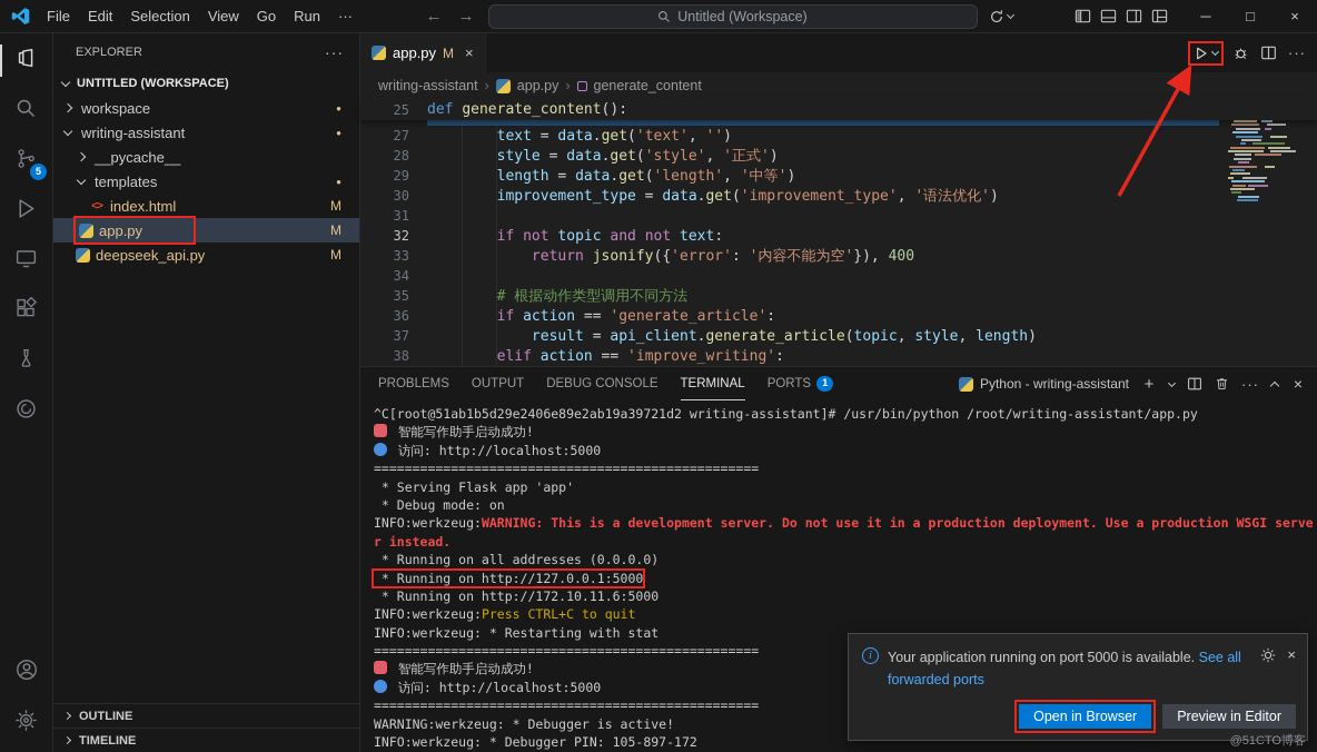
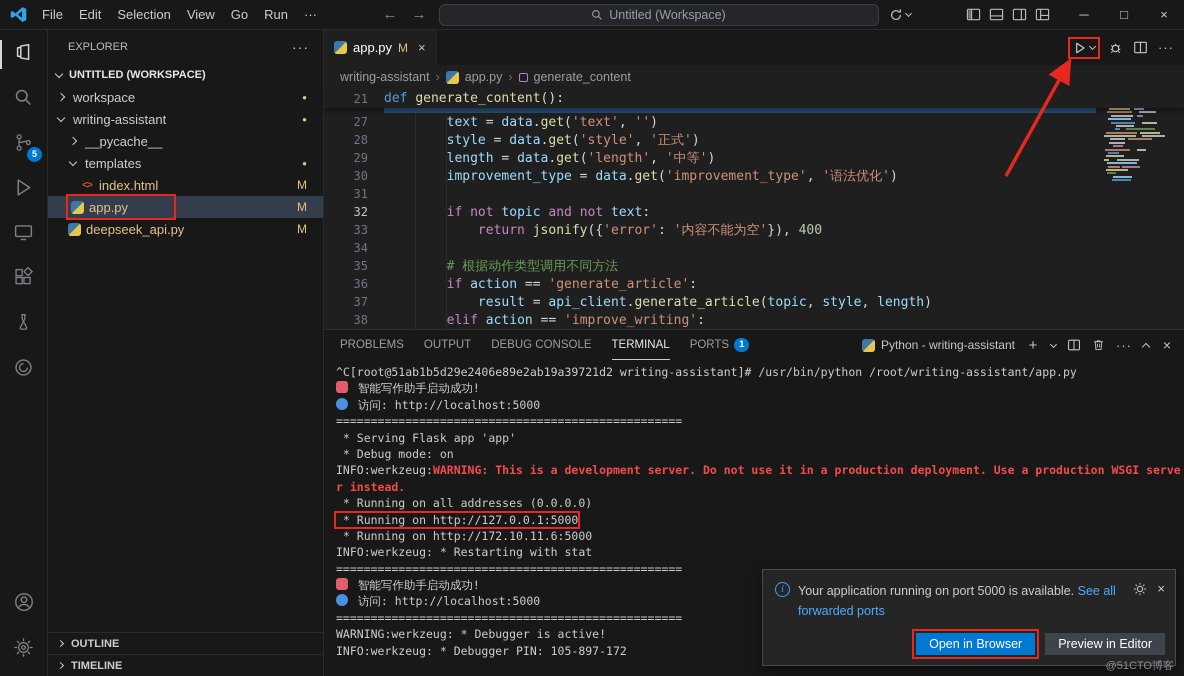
  File
  Edit
  Selection
  View
  Go
  Run
  ···
  ←
  →
  Untitled (Workspace)
  ─
  □
  ×
  5
  EXPLORER
  ···
  UNTITLED (WORKSPACE)
  workspace
  ●
  writing-assistant
  ●
  __pycache__
  templates
  ●
  <>
  index.html
  M
  app.py
  M
  deepseek_api.py
  M
  OUTLINE
  TIMELINE
  app.py
  M
  ×
  ···
  writing-assistant
  ›
  app.py
  ›
  generate_content
- 25
+ 21
  def generate_content():
  27
  text = data.get('text', '')
  28
  style = data.get('style', '正式')
  29
  length = data.get('length', '中等')
  30
  improvement_type = data.get('improvement_type', '语法优化')
  31
  32
  if not topic and not text:
  33
  return jsonify({'error': '内容不能为空'}), 400
  34
  35
  # 根据动作类型调用不同方法
  36
  if action == 'generate_article':
  37
  result = api_client.generate_article(topic, style, length)
  38
  elif action == 'improve_writing':
  PROBLEMS
  OUTPUT
  DEBUG CONSOLE
  TERMINAL
  PORTS
  1
  Python - writing-assistant
  +
  ···
  ×
  ^C[root@51ab1b5d29e2406e89e2ab19a39721d2 writing-assistant]# /usr/bin/python /root/writing-assistant/app.py
  智能写作助手启动成功!
  访问: http://localhost:5000
  ==================================================
  * Serving Flask app 'app'
  * Debug mode: on
  INFO:werkzeug:WARNING: This is a development server. Do not use it in a production deployment. Use a production WSGI serve
  r instead.
  * Running on all addresses (0.0.0.0)
  * Running on http://127.0.0.1:5000
  * Running on http://172.10.11.6:5000
- INFO:werkzeug:Press CTRL+C to quit
  INFO:werkzeug: * Restarting with stat
  ==================================================
  智能写作助手启动成功!
  访问: http://localhost:5000
  ==================================================
  WARNING:werkzeug: * Debugger is active!
  INFO:werkzeug: * Debugger PIN: 105-897-172
  i
  Your application running on port 5000 is available. See all forwarded ports
  ×
  Open in Browser
  Preview in Editor
  @51CTO博客
